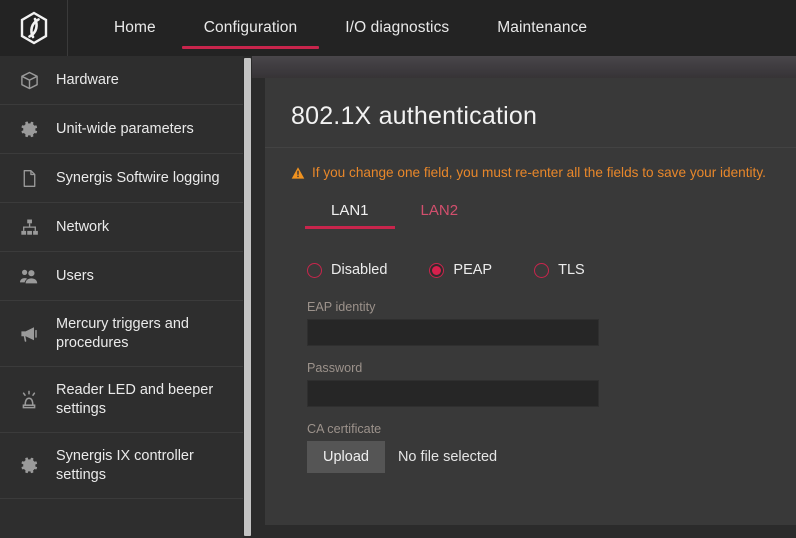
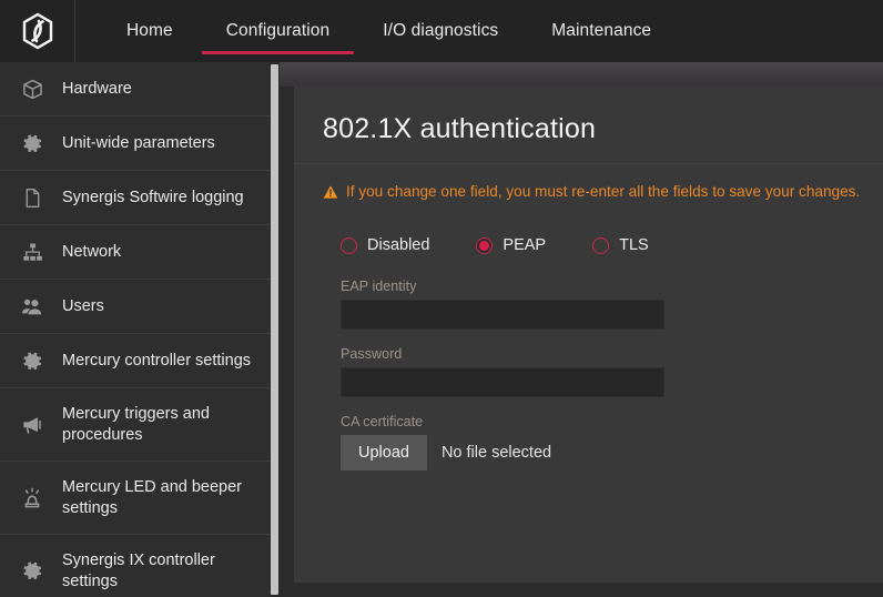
  Home
  Configuration
  I/O diagnostics
  Maintenance
  Hardware
  Unit-wide parameters
  Synergis Softwire logging
  Network
  Users
+ Mercury controller settings
  Mercury triggers and procedures
- Reader LED and beeper settings
+ Mercury LED and beeper settings
  Synergis IX controller settings
  802.1X authentication
- If you change one field, you must re-enter all the fields to save your identity.
+ If you change one field, you must re-enter all the fields to save your changes.
- LAN1
- LAN2
  Disabled
  PEAP
  TLS
  EAP identity
  Password
  CA certificate
  Upload
  No file selected
